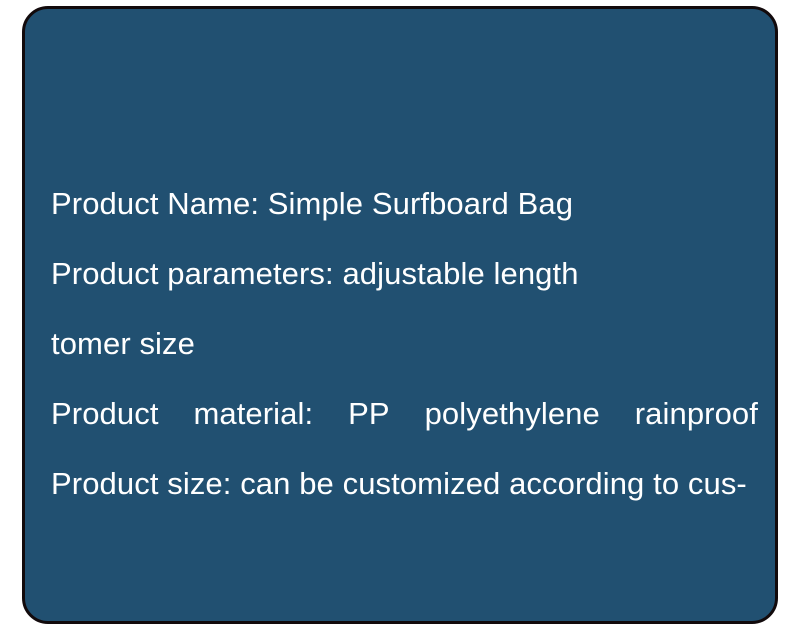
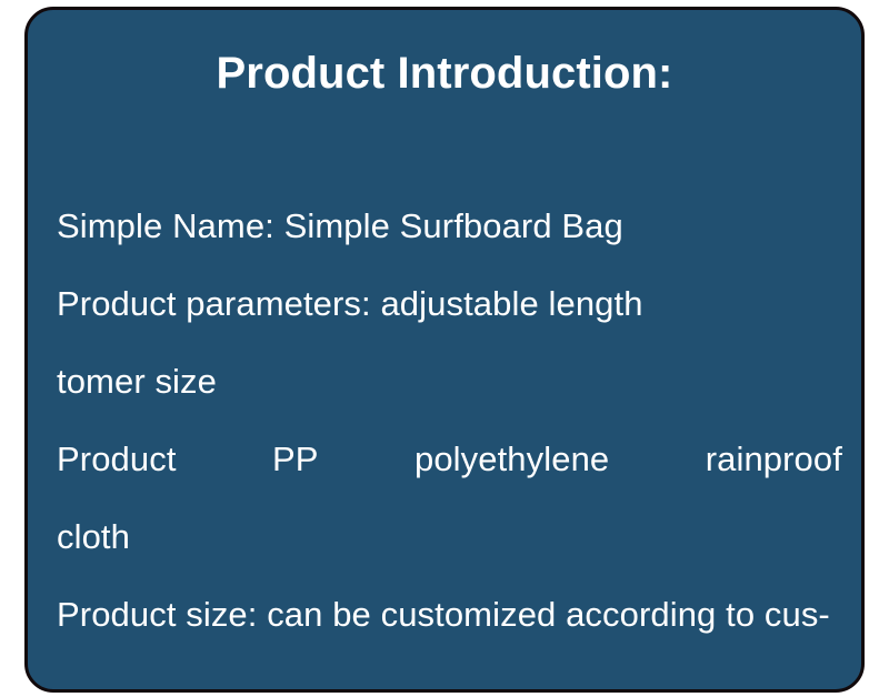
+ Product Introduction:
- Product Name: Simple Surfboard Bag
+ Simple Name: Simple Surfboard Bag
  Product parameters: adjustable length
  tomer size
  Product
- material:
  PP
  polyethylene
  rainproof
+ cloth
  Product size: can be customized according to cus-
